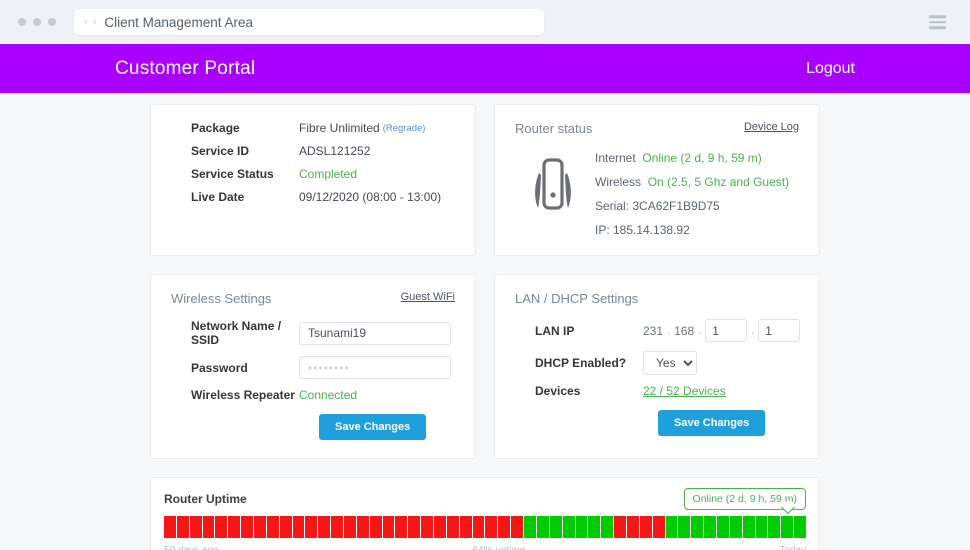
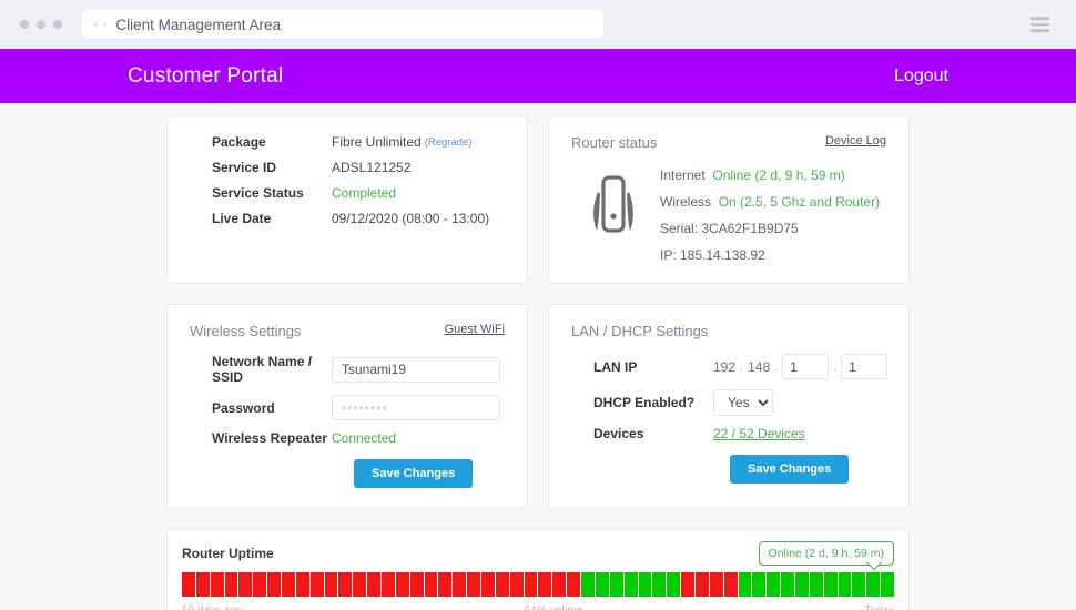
  ‹ ›
  Client Management Area
  Customer Portal
  Logout
  Package
  Fibre Unlimited
  (Regrade)
  Service ID
  ADSL121252
  Service Status
  Completed
  Live Date
  09/12/2020 (08:00 - 13:00)
  Router status
  Device Log
  Internet Online (2 d, 9 h, 59 m)
- Wireless On (2.5, 5 Ghz and Guest)
+ Wireless On (2.5, 5 Ghz and Router)
  Serial: 3CA62F1B9D75
  IP: 185.14.138.92
  Wireless Settings
  Guest WiFi
  Network Name / SSID
  Tsunami19
  Password
  ••••••••
  Wireless Repeater
  Connected
  Save Changes
  LAN / DHCP Settings
  LAN IP
- 231
+ 192
  .
- 168
+ 148
  .
  1
  .
  1
  DHCP Enabled?
  Yes
  Devices
  22 / 52 Devices
  Save Changes
  Router Uptime
  Online (2 d, 9 h, 59 m)
